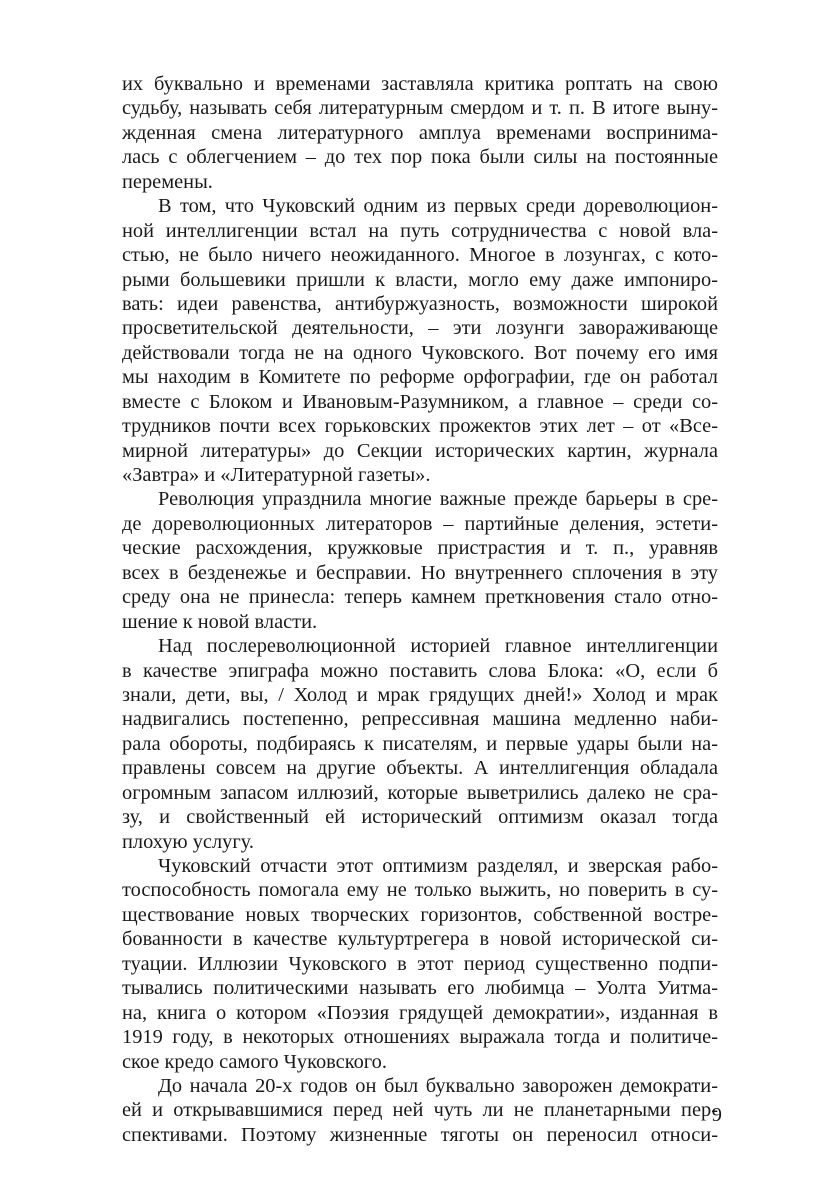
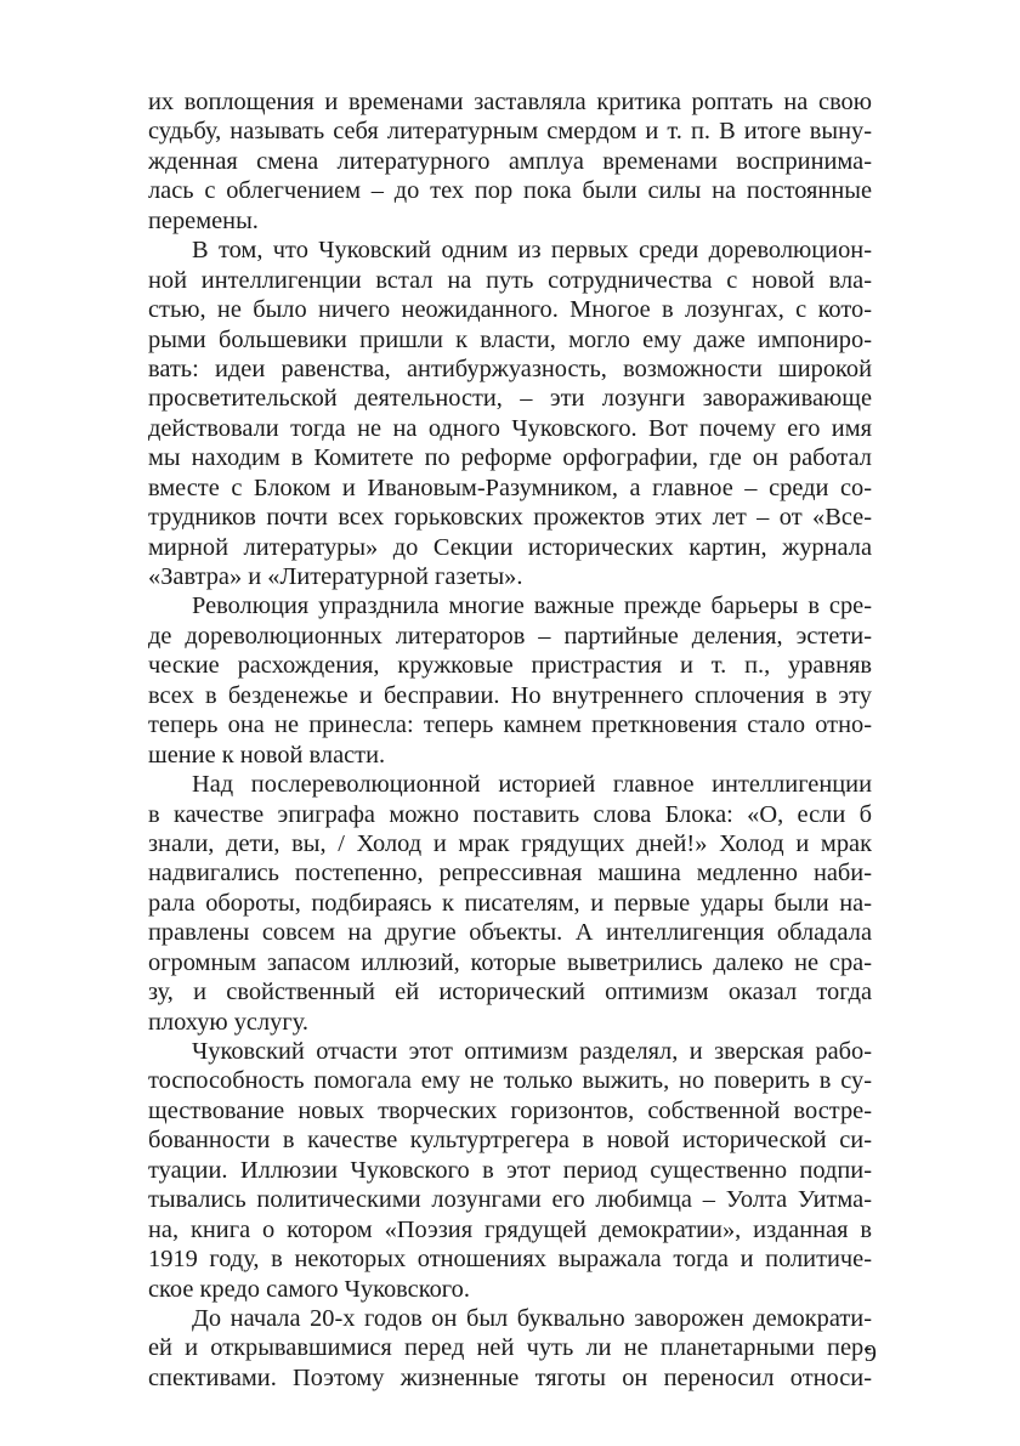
- их буквально и временами заставляла критика роптать на свою
+ их воплощения и временами заставляла критика роптать на свою
  судьбу, называть себя литературным смердом и т. п. В итоге выну-
  жденная смена литературного амплуа временами воспринима-
  лась с облегчением – до тех пор пока были силы на постоянные
  перемены.
  В том, что Чуковский одним из первых среди дореволюцион-
  ной интеллигенции встал на путь сотрудничества с новой вла-
  стью, не было ничего неожиданного. Многое в лозунгах, с кото-
  рыми большевики пришли к власти, могло ему даже импониро-
  вать: идеи равенства, антибуржуазность, возможности широкой
  просветительской деятельности, – эти лозунги завораживающе
  действовали тогда не на одного Чуковского. Вот почему его имя
  мы находим в Комитете по реформе орфографии, где он работал
  вместе с Блоком и Ивановым-Разумником, а главное – среди со-
  трудников почти всех горьковских прожектов этих лет – от «Все-
  мирной литературы» до Секции исторических картин, журнала
  «Завтра» и «Литературной газеты».
  Революция упразднила многие важные прежде барьеры в сре-
  де дореволюционных литераторов – партийные деления, эстети-
  ческие расхождения, кружковые пристрастия и т. п., уравняв
  всех в безденежье и бесправии. Но внутреннего сплочения в эту
- среду она не принесла: теперь камнем преткновения стало отно-
+ теперь она не принесла: теперь камнем преткновения стало отно-
  шение к новой власти.
  Над послереволюционной историей главное интеллигенции
  в качестве эпиграфа можно поставить слова Блока: «О, если б
  знали, дети, вы, / Холод и мрак грядущих дней!» Холод и мрак
  надвигались постепенно, репрессивная машина медленно наби-
  рала обороты, подбираясь к писателям, и первые удары были на-
  правлены совсем на другие объекты. А интеллигенция обладала
  огромным запасом иллюзий, которые выветрились далеко не сра-
  зу, и свойственный ей исторический оптимизм оказал тогда
  плохую услугу.
  Чуковский отчасти этот оптимизм разделял, и зверская рабо-
  тоспособность помогала ему не только выжить, но поверить в су-
  ществование новых творческих горизонтов, собственной востре-
  бованности в качестве культуртрегера в новой исторической си-
  туации. Иллюзии Чуковского в этот период существенно подпи-
- тывались политическими называть его любимца – Уолта Уитма-
+ тывались политическими лозунгами его любимца – Уолта Уитма-
  на, книга о котором «Поэзия грядущей демократии», изданная в
  1919 году, в некоторых отношениях выражала тогда и политиче-
  ское кредо самого Чуковского.
  До начала 20-х годов он был буквально заворожен демократи-
  ей и открывавшимися перед ней чуть ли не планетарными пер-
  спективами. Поэтому жизненные тяготы он переносил относи-
  9
